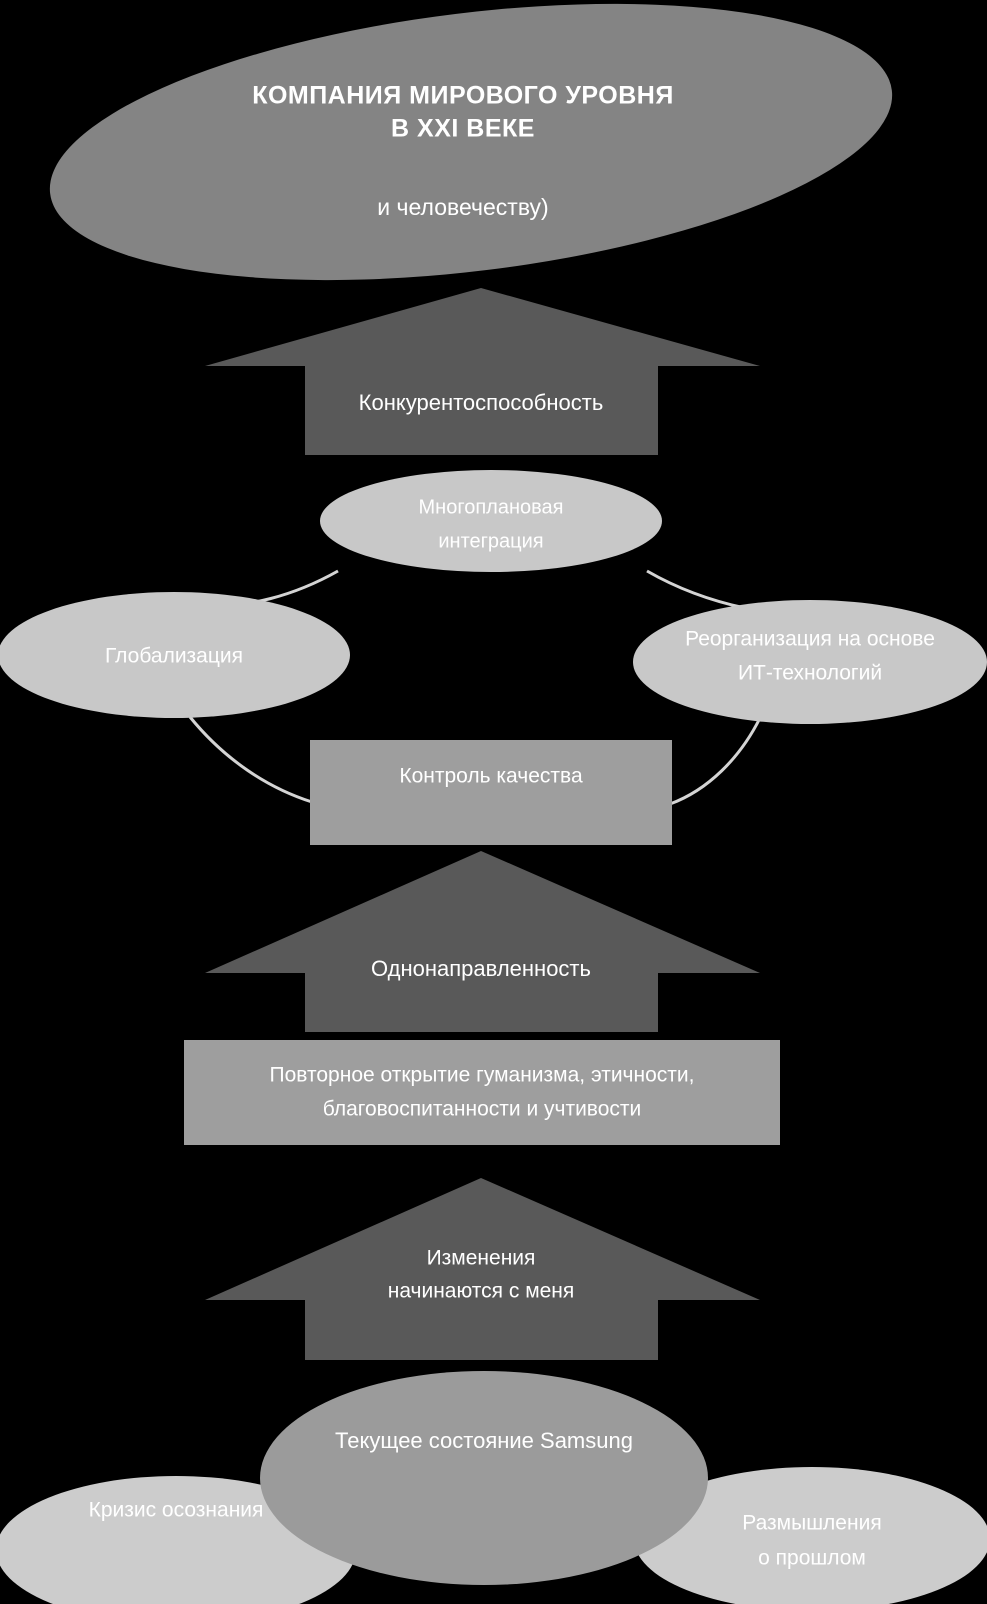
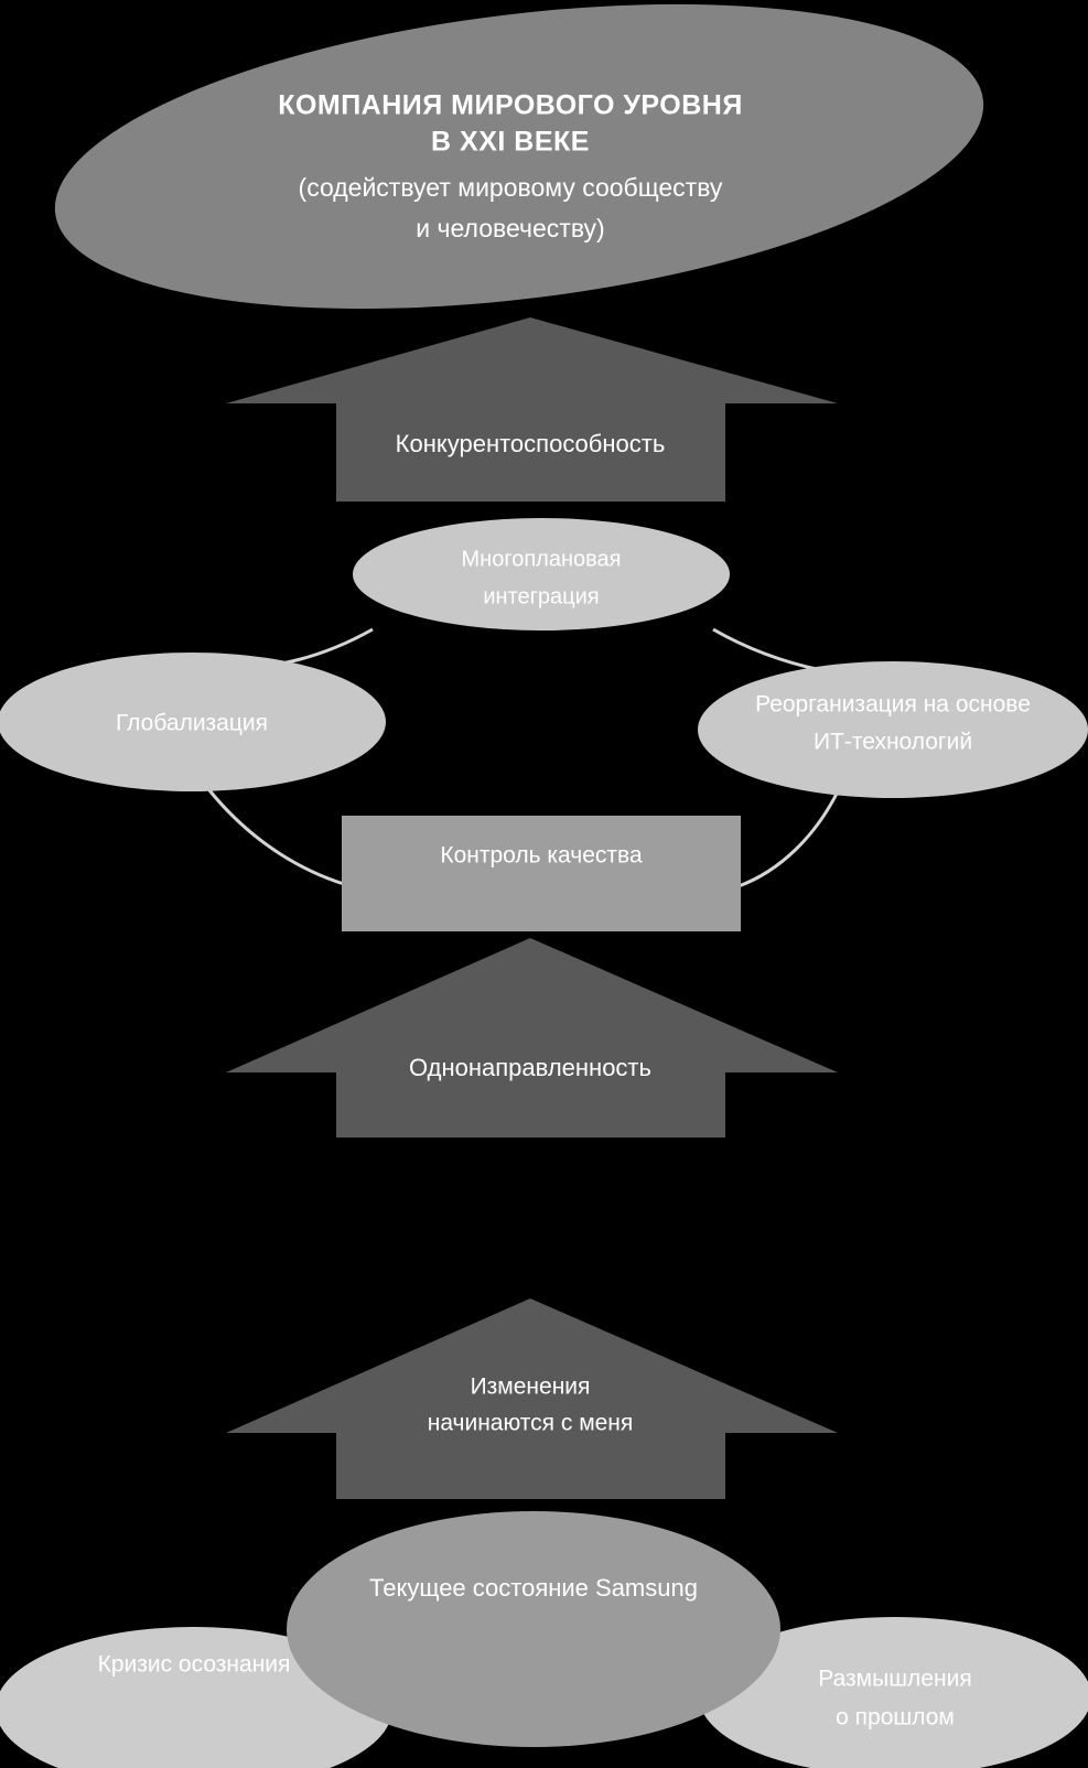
  КОМПАНИЯ МИРОВОГО УРОВНЯ
  В XXI ВЕКЕ
+ (содействует мировому сообществу
  и человечеству)
  Конкурентоспособность
  Многоплановая
  интеграция
  Глобализация
  Реорганизация на основе
  ИТ-технологий
  Контроль качества
  Однонаправленность
- Повторное открытие гуманизма, этичности,
- благовоспитанности и учтивости
  Изменения
  начинаются с меня
  Кризис осознания
  Размышления
  о прошлом
  Текущее состояние Samsung
